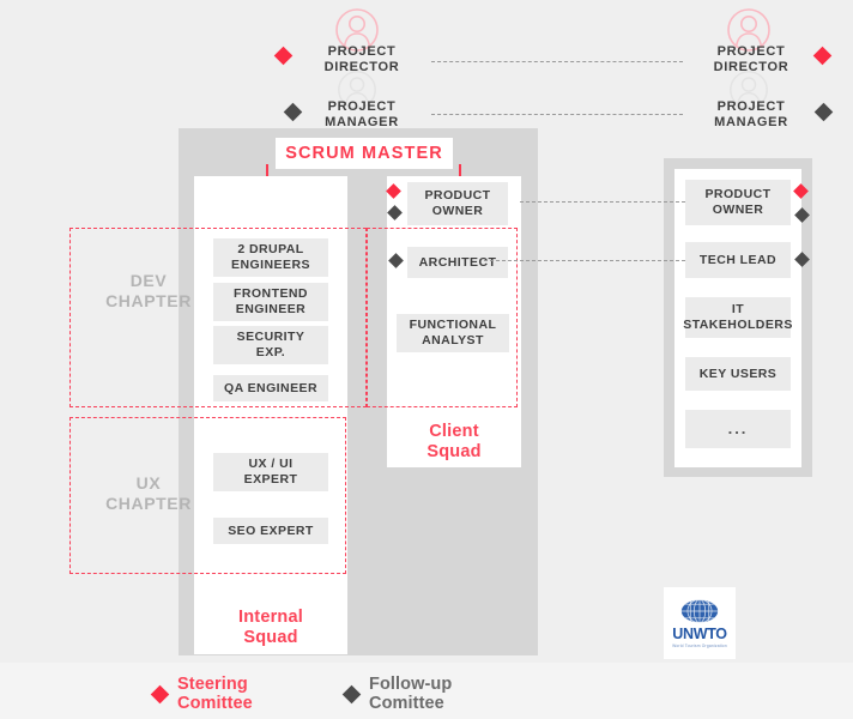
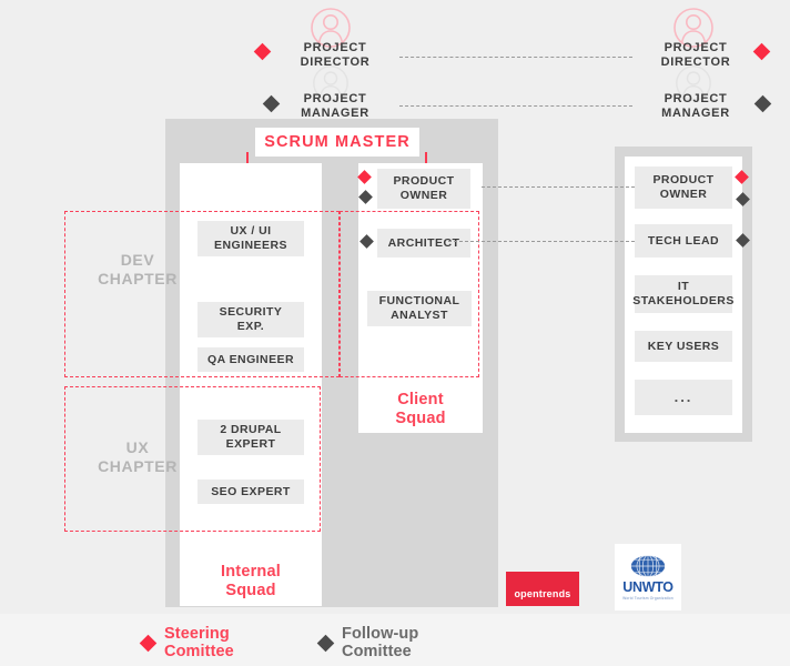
  PROJECT
  DIRECTOR
  PROJECT
  MANAGER
  PROJECT
  DIRECTOR
  PROJECT
  MANAGER
  SCRUM MASTER
- 2 DRUPAL
+ UX / UI
  ENGINEERS
- FRONTEND
- ENGINEER
  SECURITY
  EXP.
  QA ENGINEER
- UX / UI
+ 2 DRUPAL
  EXPERT
  SEO EXPERT
  Internal
  Squad
  PRODUCT
  OWNER
  ARCHITECT
  FUNCTIONAL
  ANALYST
  Client
  Squad
  DEV
  CHAPTER
  UX
  CHAPTER
  PRODUCT
  OWNER
  TECH LEAD
  IT
  STAKEHOLDERS
  KEY USERS
  ...
+ opentrends
  UNWTO
  Steering
  Comittee
  Follow-up
  Comittee
